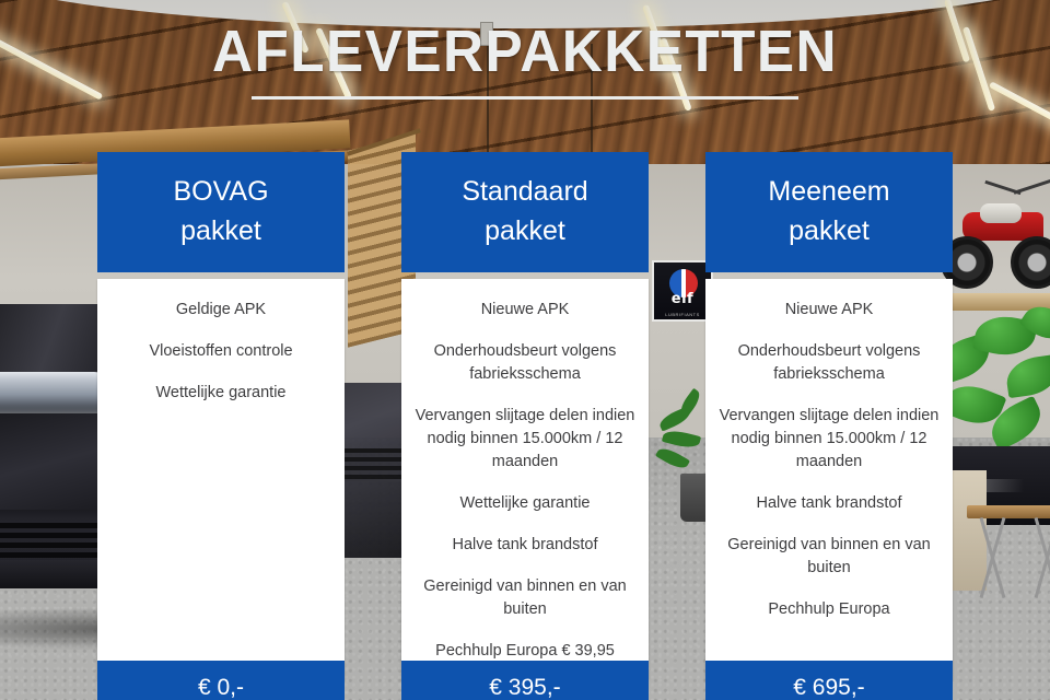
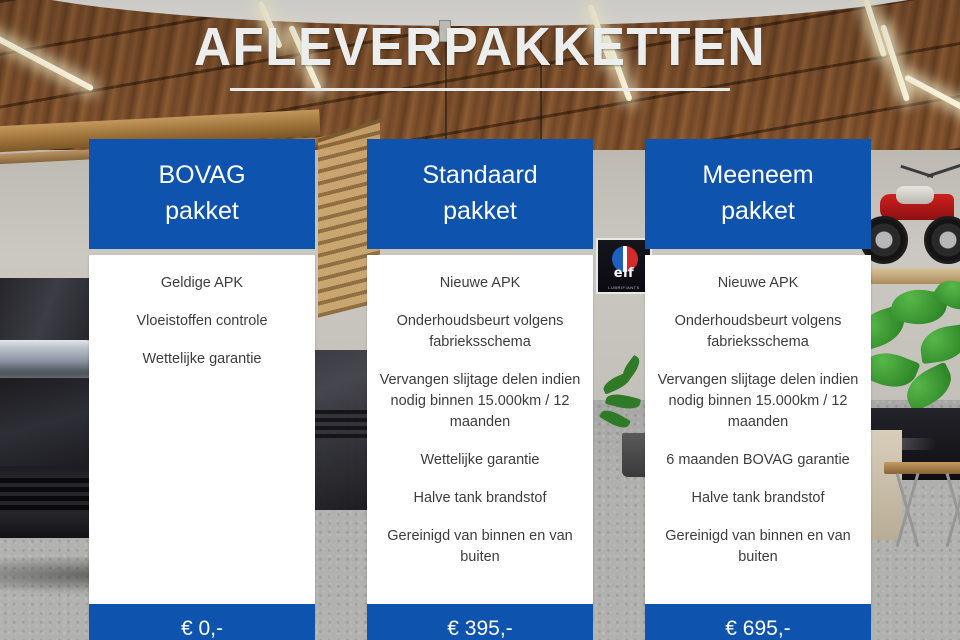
  AFLEVERPAKKETTEN
  BOVAG
  pakket
  Geldige APK
  Vloeistoffen controle
  Wettelijke garantie
  € 0,-
  Standaard
  pakket
  Nieuwe APK
  Onderhoudsbeurt volgens fabrieksschema
  Vervangen slijtage delen indien nodig binnen 15.000km / 12 maanden
  Wettelijke garantie
  Halve tank brandstof
  Gereinigd van binnen en van buiten
- Pechhulp Europa € 39,95
  € 395,-
  Meeneem
  pakket
  Nieuwe APK
  Onderhoudsbeurt volgens fabrieksschema
  Vervangen slijtage delen indien nodig binnen 15.000km / 12 maanden
+ 6 maanden BOVAG garantie
  Halve tank brandstof
  Gereinigd van binnen en van buiten
- Pechhulp Europa
  € 695,-
